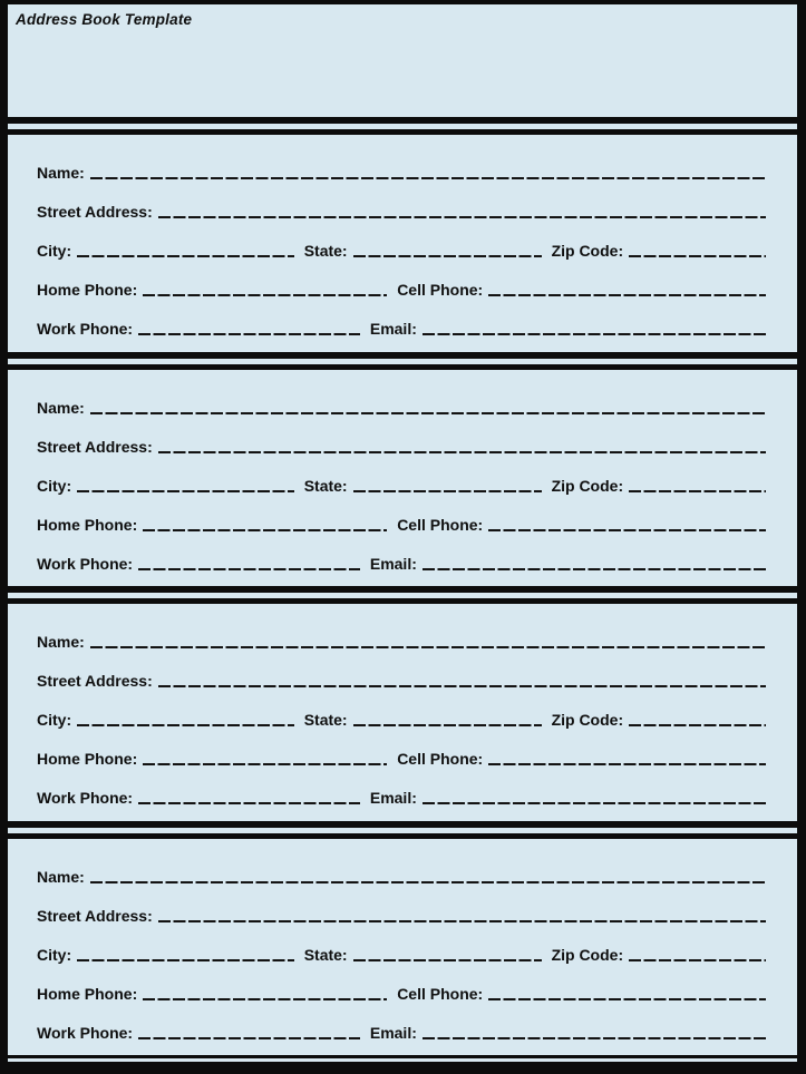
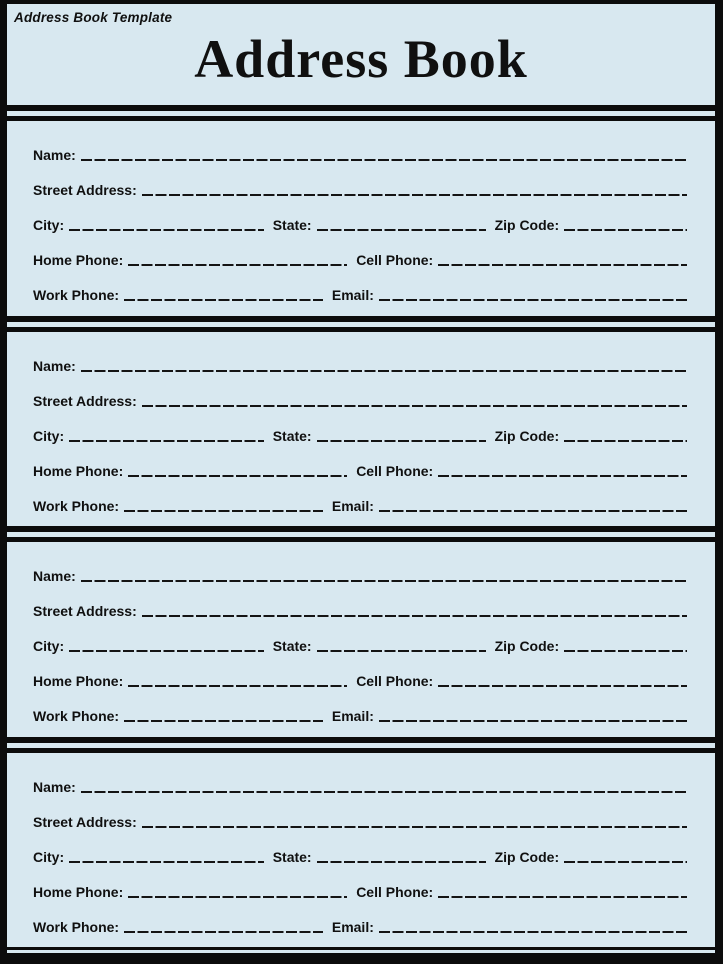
  Address Book Template
+ Address Book
  Name:
  Street Address:
  City:
  State:
  Zip Code:
  Home Phone:
  Cell Phone:
  Work Phone:
  Email:
  Name:
  Street Address:
  City:
  State:
  Zip Code:
  Home Phone:
  Cell Phone:
  Work Phone:
  Email:
  Name:
  Street Address:
  City:
  State:
  Zip Code:
  Home Phone:
  Cell Phone:
  Work Phone:
  Email:
  Name:
  Street Address:
  City:
  State:
  Zip Code:
  Home Phone:
  Cell Phone:
  Work Phone:
  Email:
